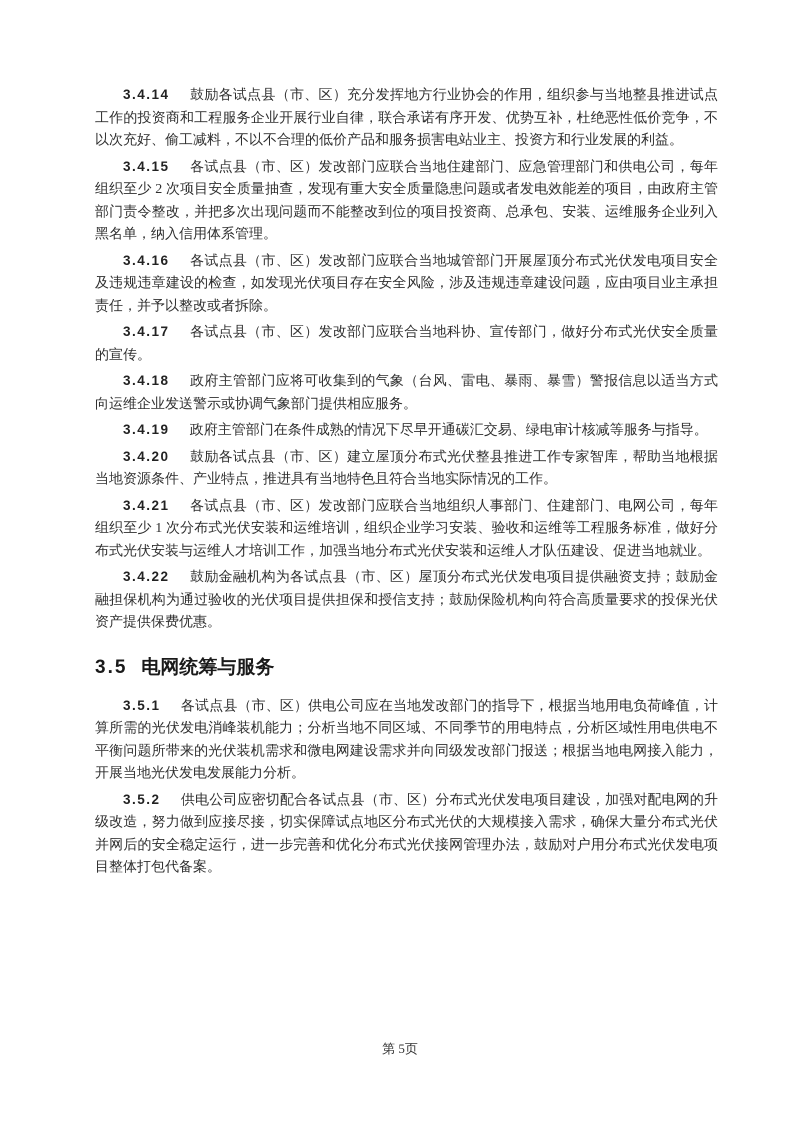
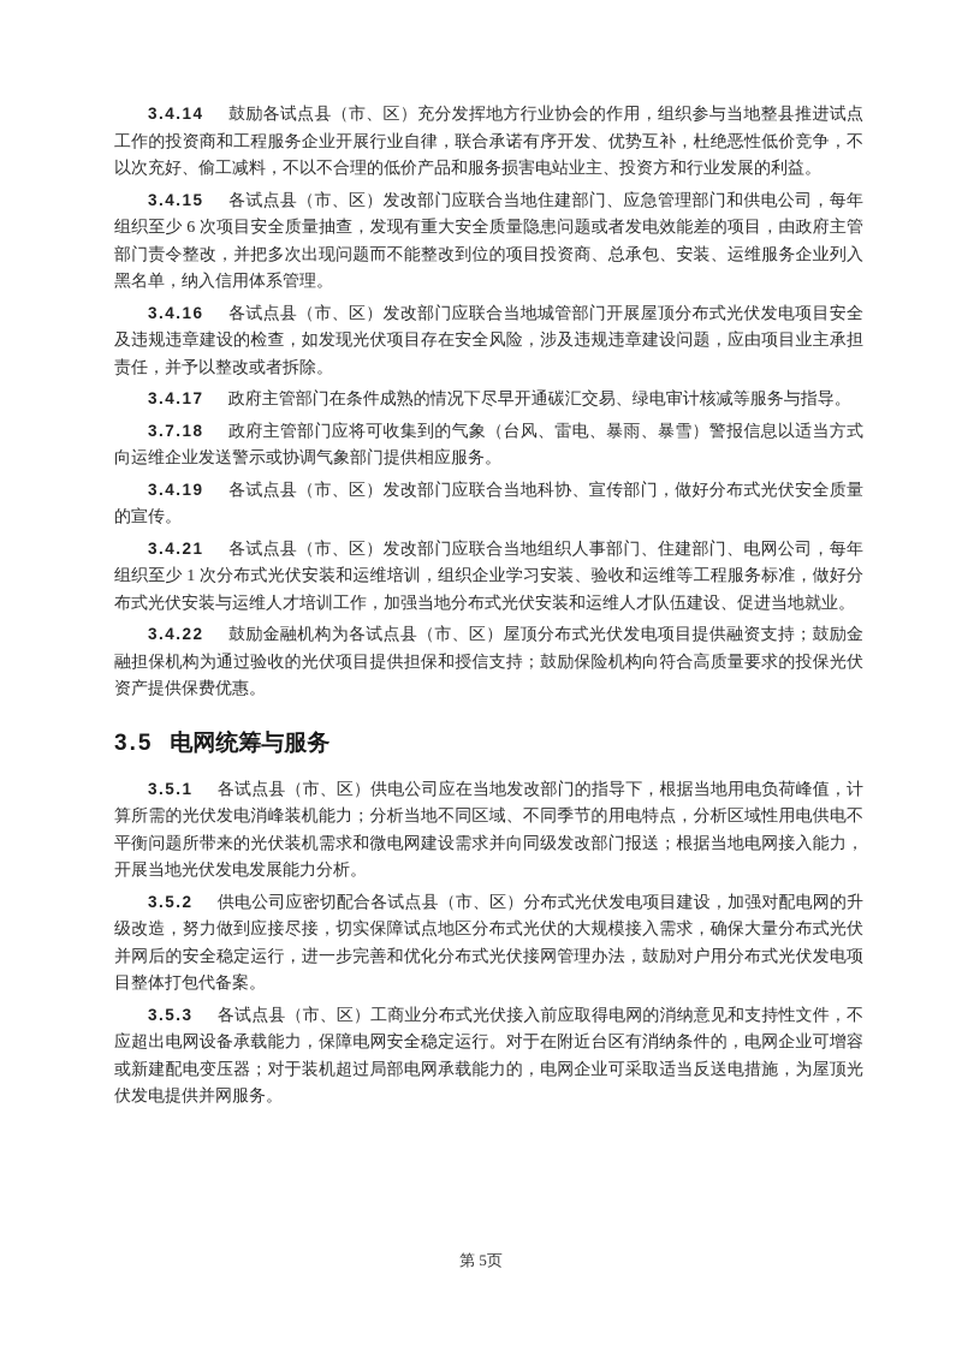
  3.4.14 鼓励各试点县（市、区）充分发挥地方行业协会的作用，组织参与当地整县推进试点工作的投资商和工程服务企业开展行业自律，联合承诺有序开发、优势互补，杜绝恶性低价竞争，不以次充好、偷工减料，不以不合理的低价产品和服务损害电站业主、投资方和行业发展的利益。
- 3.4.15 各试点县（市、区）发改部门应联合当地住建部门、应急管理部门和供电公司，每年组织至少 2 次项目安全质量抽查，发现有重大安全质量隐患问题或者发电效能差的项目，由政府主管部门责令整改，并把多次出现问题而不能整改到位的项目投资商、总承包、安装、运维服务企业列入黑名单，纳入信用体系管理。
+ 3.4.15 各试点县（市、区）发改部门应联合当地住建部门、应急管理部门和供电公司，每年组织至少 6 次项目安全质量抽查，发现有重大安全质量隐患问题或者发电效能差的项目，由政府主管部门责令整改，并把多次出现问题而不能整改到位的项目投资商、总承包、安装、运维服务企业列入黑名单，纳入信用体系管理。
  3.4.16 各试点县（市、区）发改部门应联合当地城管部门开展屋顶分布式光伏发电项目安全及违规违章建设的检查，如发现光伏项目存在安全风险，涉及违规违章建设问题，应由项目业主承担责任，并予以整改或者拆除。
- 3.4.17 各试点县（市、区）发改部门应联合当地科协、宣传部门，做好分布式光伏安全质量的宣传。
+ 3.4.17 政府主管部门在条件成熟的情况下尽早开通碳汇交易、绿电审计核减等服务与指导。
- 3.4.18 政府主管部门应将可收集到的气象（台风、雷电、暴雨、暴雪）警报信息以适当方式向运维企业发送警示或协调气象部门提供相应服务。
+ 3.7.18 政府主管部门应将可收集到的气象（台风、雷电、暴雨、暴雪）警报信息以适当方式向运维企业发送警示或协调气象部门提供相应服务。
- 3.4.19 政府主管部门在条件成熟的情况下尽早开通碳汇交易、绿电审计核减等服务与指导。
+ 3.4.19 各试点县（市、区）发改部门应联合当地科协、宣传部门，做好分布式光伏安全质量的宣传。
- 3.4.20 鼓励各试点县（市、区）建立屋顶分布式光伏整县推进工作专家智库，帮助当地根据当地资源条件、产业特点，推进具有当地特色且符合当地实际情况的工作。
  3.4.21 各试点县（市、区）发改部门应联合当地组织人事部门、住建部门、电网公司，每年组织至少 1 次分布式光伏安装和运维培训，组织企业学习安装、验收和运维等工程服务标准，做好分布式光伏安装与运维人才培训工作，加强当地分布式光伏安装和运维人才队伍建设、促进当地就业。
  3.4.22 鼓励金融机构为各试点县（市、区）屋顶分布式光伏发电项目提供融资支持；鼓励金融担保机构为通过验收的光伏项目提供担保和授信支持；鼓励保险机构向符合高质量要求的投保光伏资产提供保费优惠。
  3.5 电网统筹与服务
  3.5.1 各试点县（市、区）供电公司应在当地发改部门的指导下，根据当地用电负荷峰值，计算所需的光伏发电消峰装机能力；分析当地不同区域、不同季节的用电特点，分析区域性用电供电不平衡问题所带来的光伏装机需求和微电网建设需求并向同级发改部门报送；根据当地电网接入能力，开展当地光伏发电发展能力分析。
  3.5.2 供电公司应密切配合各试点县（市、区）分布式光伏发电项目建设，加强对配电网的升级改造，努力做到应接尽接，切实保障试点地区分布式光伏的大规模接入需求，确保大量分布式光伏并网后的安全稳定运行，进一步完善和优化分布式光伏接网管理办法，鼓励对户用分布式光伏发电项目整体打包代备案。
+ 3.5.3 各试点县（市、区）工商业分布式光伏接入前应取得电网的消纳意见和支持性文件，不应超出电网设备承载能力，保障电网安全稳定运行。对于在附近台区有消纳条件的，电网企业可增容或新建配电变压器；对于装机超过局部电网承载能力的，电网企业可采取适当反送电措施，为屋顶光伏发电提供并网服务。
  第 5页
